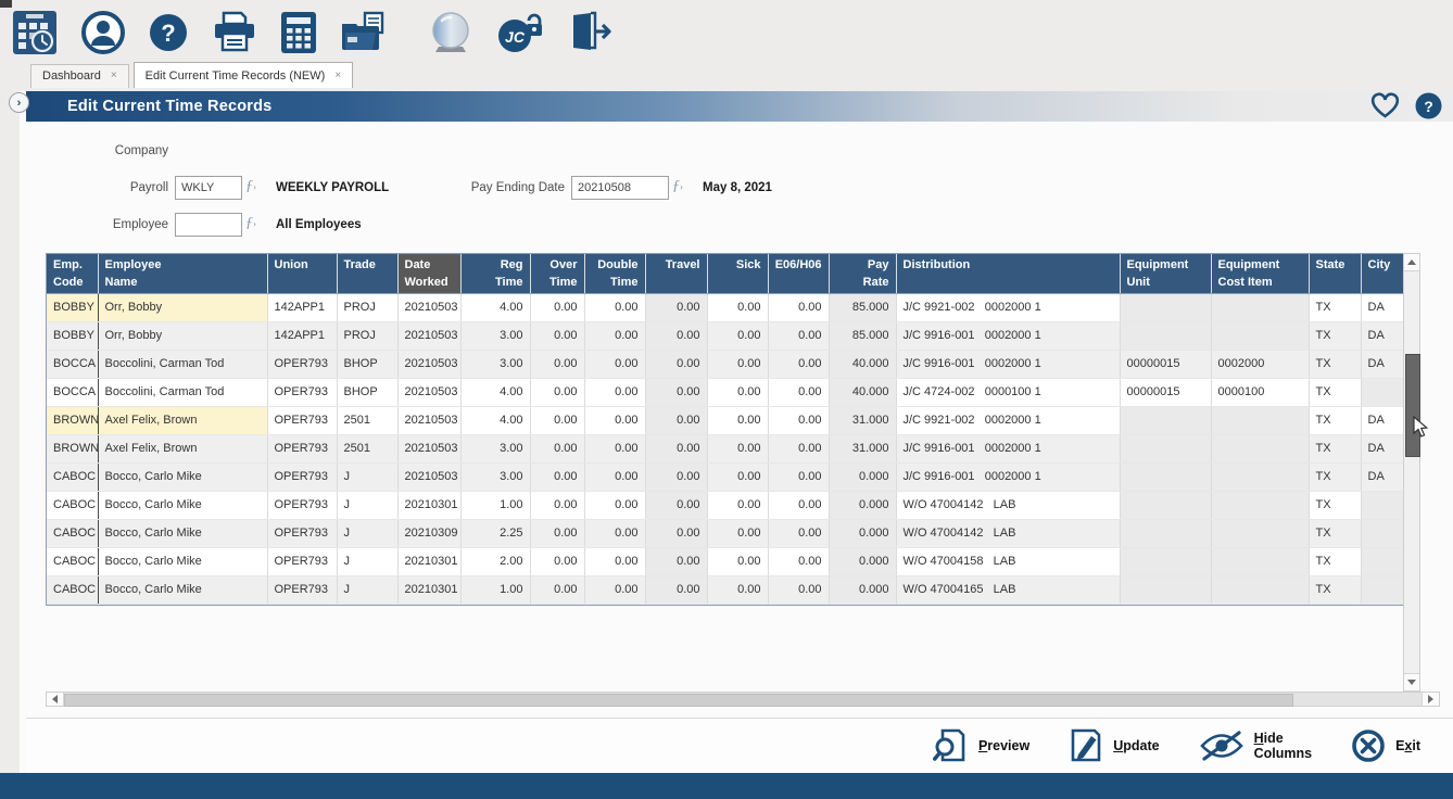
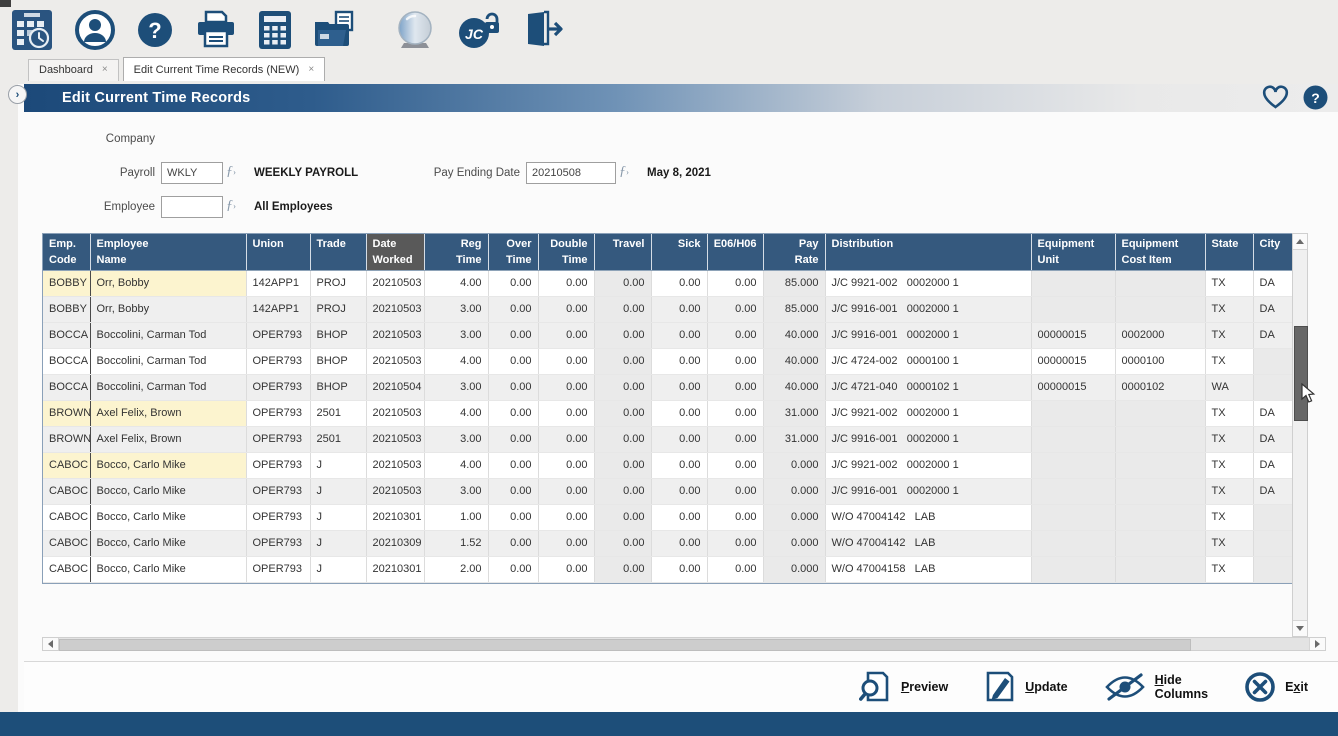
  ?
  JC
  Dashboard
  ×
  Edit Current Time Records (NEW)
  ×
  ›
  Edit Current Time Records
  ?
  Company
  Payroll
  WKLY
  ƒ›
  WEEKLY PAYROLL
  Pay Ending Date
  20210508
  ƒ›
  May 8, 2021
  Employee
  ƒ›
  All Employees
  Emp.Code	EmployeeName	Union	Trade	DateWorked	RegTime	OverTime	DoubleTime	Travel	Sick	E06/H06	PayRate	Distribution	EquipmentUnit	EquipmentCost Item	State	City
  BOBBY	Orr, Bobby	142APP1	PROJ	20210503	4.00	0.00	0.00	0.00	0.00	0.00	85.000	J/C 9921-002 0002000 1			TX	DA
  BOBBY	Orr, Bobby	142APP1	PROJ	20210503	3.00	0.00	0.00	0.00	0.00	0.00	85.000	J/C 9916-001 0002000 1			TX	DA
  BOCCA	Boccolini, Carman Tod	OPER793	BHOP	20210503	3.00	0.00	0.00	0.00	0.00	0.00	40.000	J/C 9916-001 0002000 1	00000015	0002000	TX	DA
  BOCCA	Boccolini, Carman Tod	OPER793	BHOP	20210503	4.00	0.00	0.00	0.00	0.00	0.00	40.000	J/C 4724-002 0000100 1	00000015	0000100	TX
+ BOCCA	Boccolini, Carman Tod	OPER793	BHOP	20210504	3.00	0.00	0.00	0.00	0.00	0.00	40.000	J/C 4721-040 0000102 1	00000015	0000102	WA
  BROWN	Axel Felix, Brown	OPER793	2501	20210503	4.00	0.00	0.00	0.00	0.00	0.00	31.000	J/C 9921-002 0002000 1			TX	DA
  BROWN	Axel Felix, Brown	OPER793	2501	20210503	3.00	0.00	0.00	0.00	0.00	0.00	31.000	J/C 9916-001 0002000 1			TX	DA
+ CABOC	Bocco, Carlo Mike	OPER793	J	20210503	4.00	0.00	0.00	0.00	0.00	0.00	0.000	J/C 9921-002 0002000 1			TX	DA
  CABOC	Bocco, Carlo Mike	OPER793	J	20210503	3.00	0.00	0.00	0.00	0.00	0.00	0.000	J/C 9916-001 0002000 1			TX	DA
  CABOC	Bocco, Carlo Mike	OPER793	J	20210301	1.00	0.00	0.00	0.00	0.00	0.00	0.000	W/O 47004142 LAB			TX
- CABOC	Bocco, Carlo Mike	OPER793	J	20210309	2.25	0.00	0.00	0.00	0.00	0.00	0.000	W/O 47004142 LAB			TX
+ CABOC	Bocco, Carlo Mike	OPER793	J	20210309	1.52	0.00	0.00	0.00	0.00	0.00	0.000	W/O 47004142 LAB			TX
  CABOC	Bocco, Carlo Mike	OPER793	J	20210301	2.00	0.00	0.00	0.00	0.00	0.00	0.000	W/O 47004158 LAB			TX
- CABOC	Bocco, Carlo Mike	OPER793	J	20210301	1.00	0.00	0.00	0.00	0.00	0.00	0.000	W/O 47004165 LAB			TX
  Preview
  Update
  Hide
  Columns
  Exit
